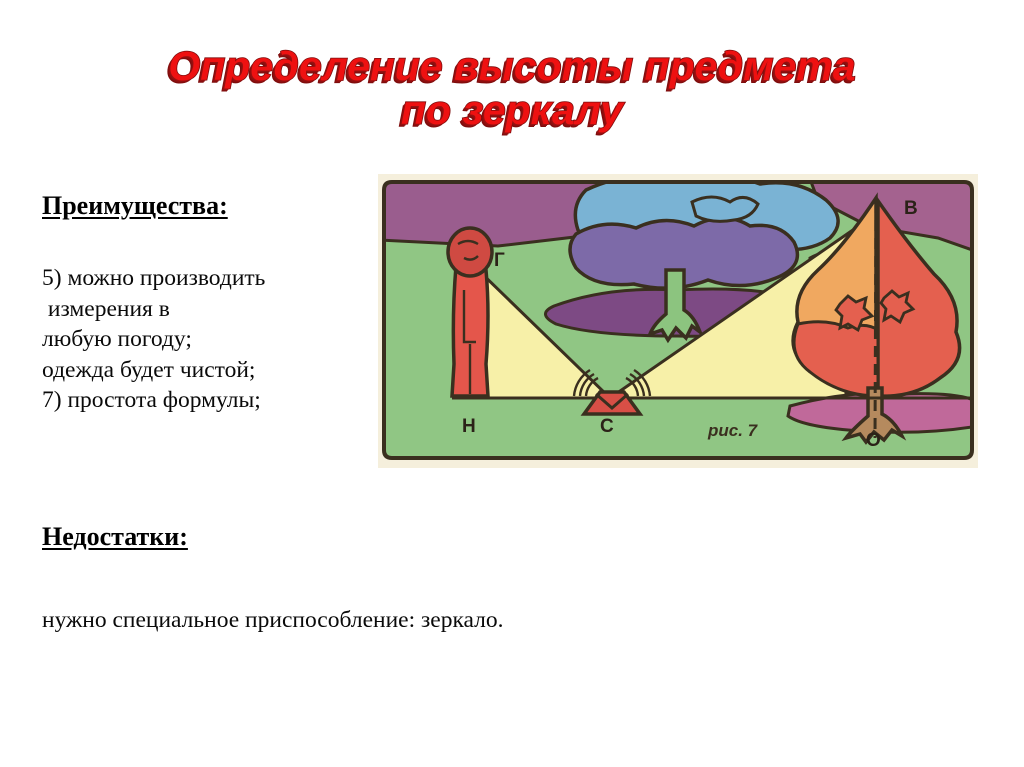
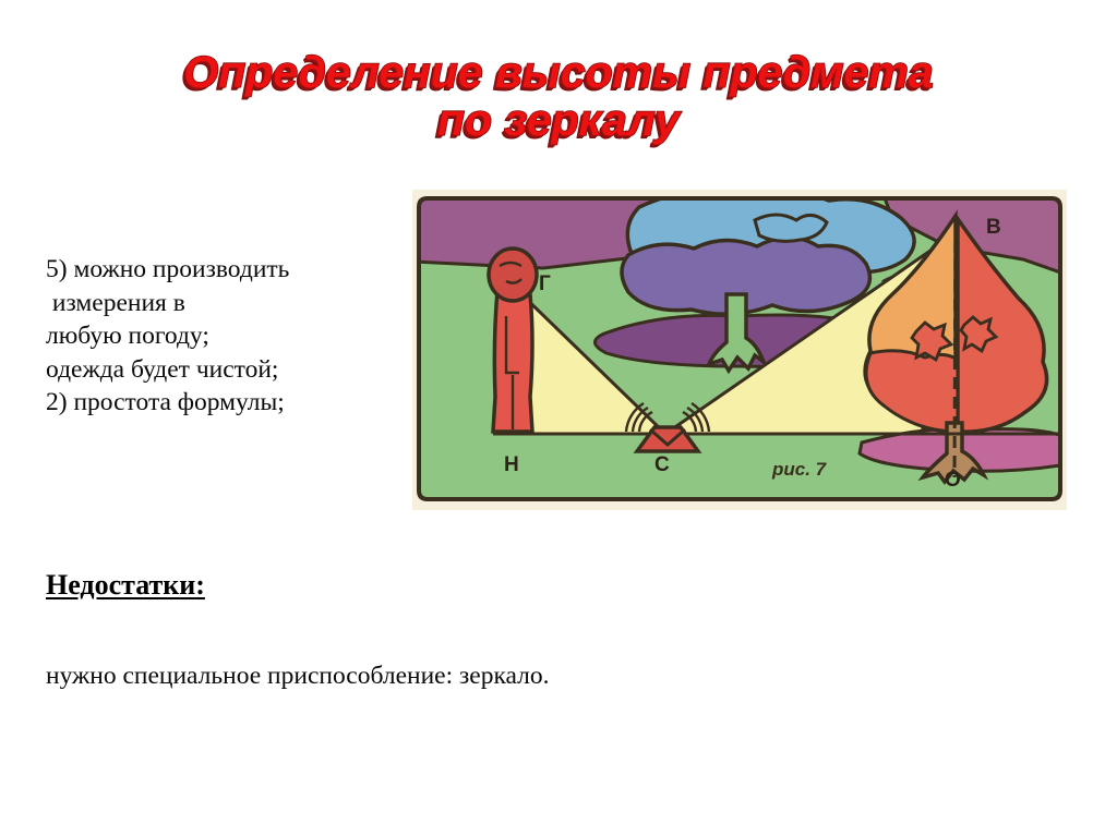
  Определение высоты предмета
  по зеркалу
- Преимущества:
  5) можно производить
  измерения в
  любую погоду;
  одежда будет чистой;
- 7) простота формулы;
+ 2) простота формулы;
  Недостатки:
  нужно специальное приспособление: зеркало.
  Г
  Н
  С
  В
  О
  рис. 7
